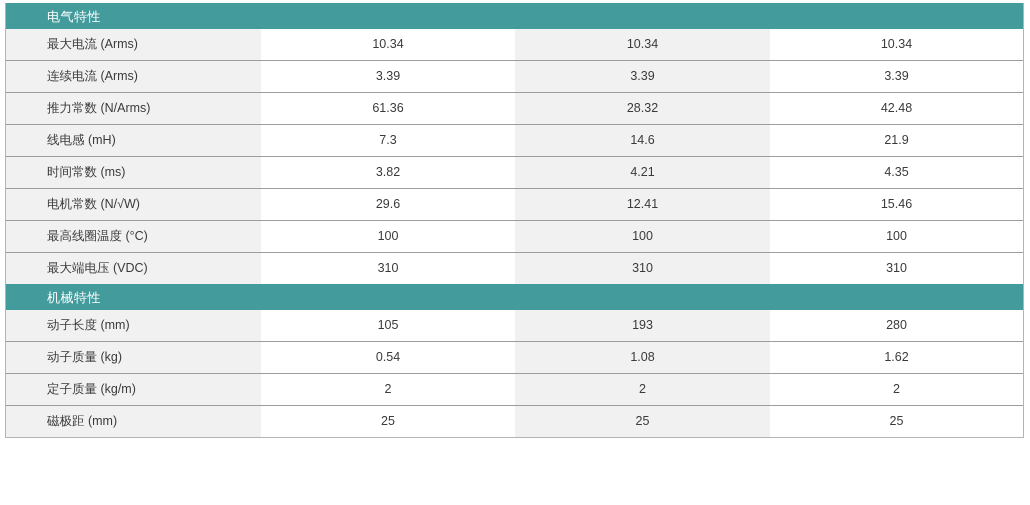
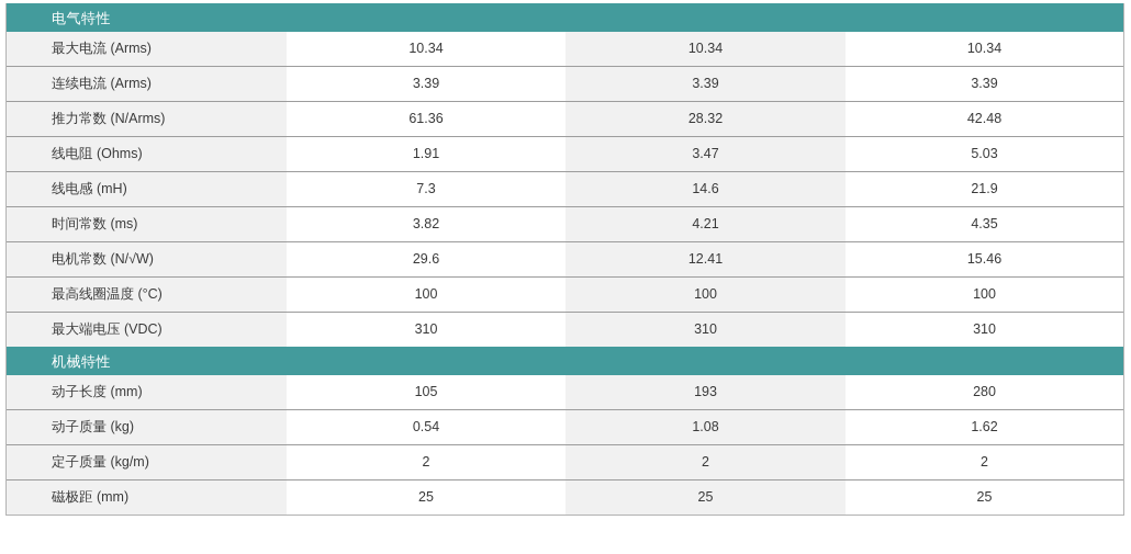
  电气特性
  最大电流 (Arms)	10.34	10.34	10.34
  连续电流 (Arms)	3.39	3.39	3.39
  推力常数 (N/Arms)	61.36	28.32	42.48
+ 线电阻 (Ohms)	1.91	3.47	5.03
  线电感 (mH)	7.3	14.6	21.9
  时间常数 (ms)	3.82	4.21	4.35
  电机常数 (N/√W)	29.6	12.41	15.46
  最高线圈温度 (°C)	100	100	100
  最大端电压 (VDC)	310	310	310
  机械特性
  动子长度 (mm)	105	193	280
  动子质量 (kg)	0.54	1.08	1.62
  定子质量 (kg/m)	2	2	2
  磁极距 (mm)	25	25	25
